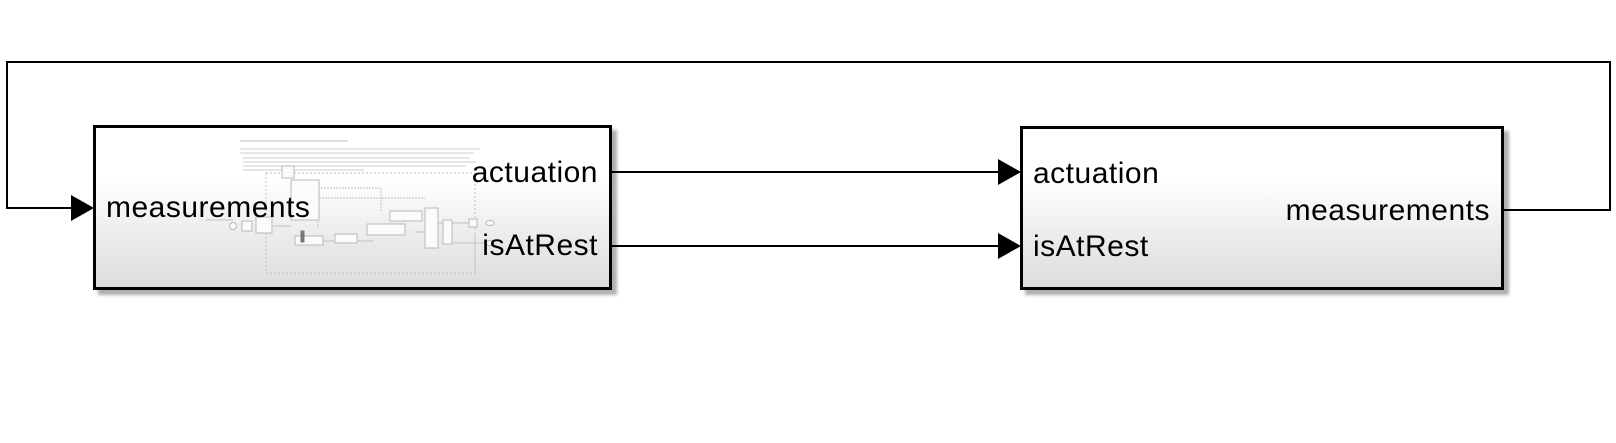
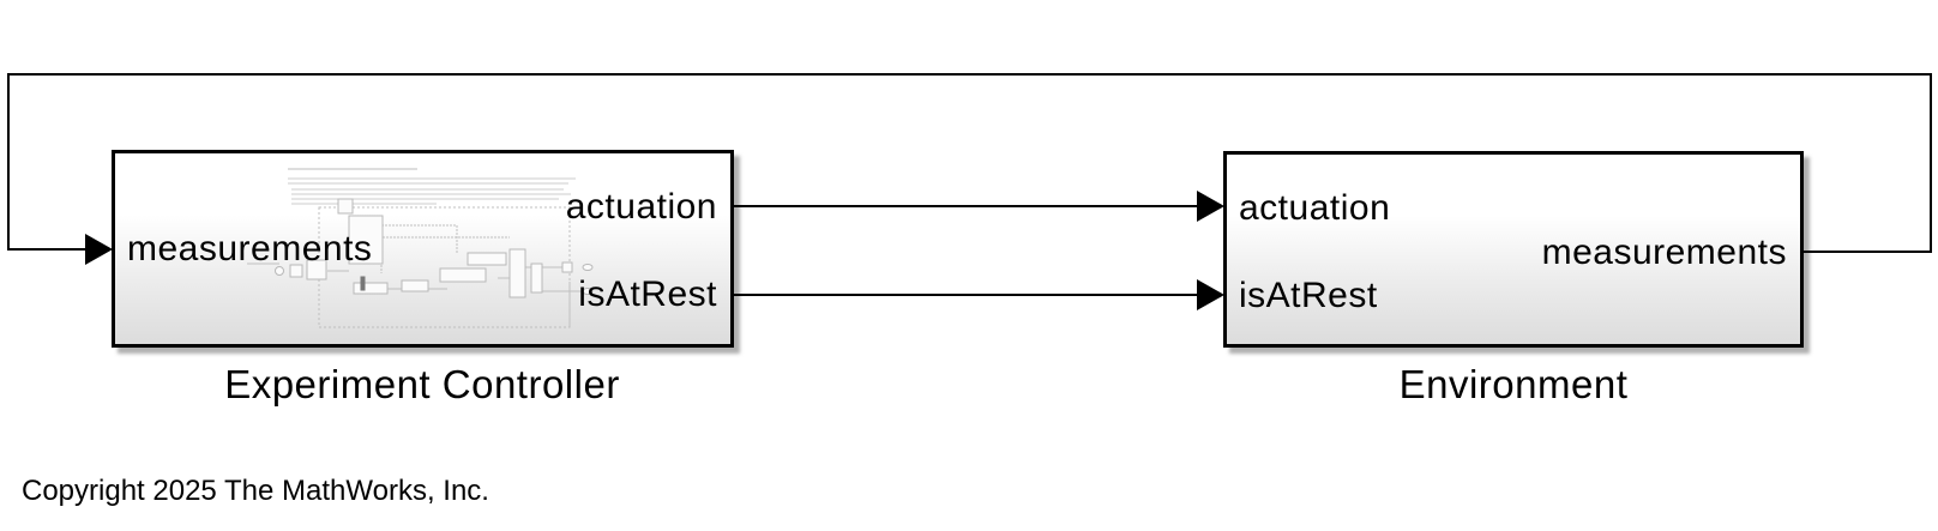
  measurements
  actuation
  isAtRest
  actuation
  isAtRest
  measurements
+ Experiment Controller
+ Environment
+ Copyright 2025 The MathWorks, Inc.
